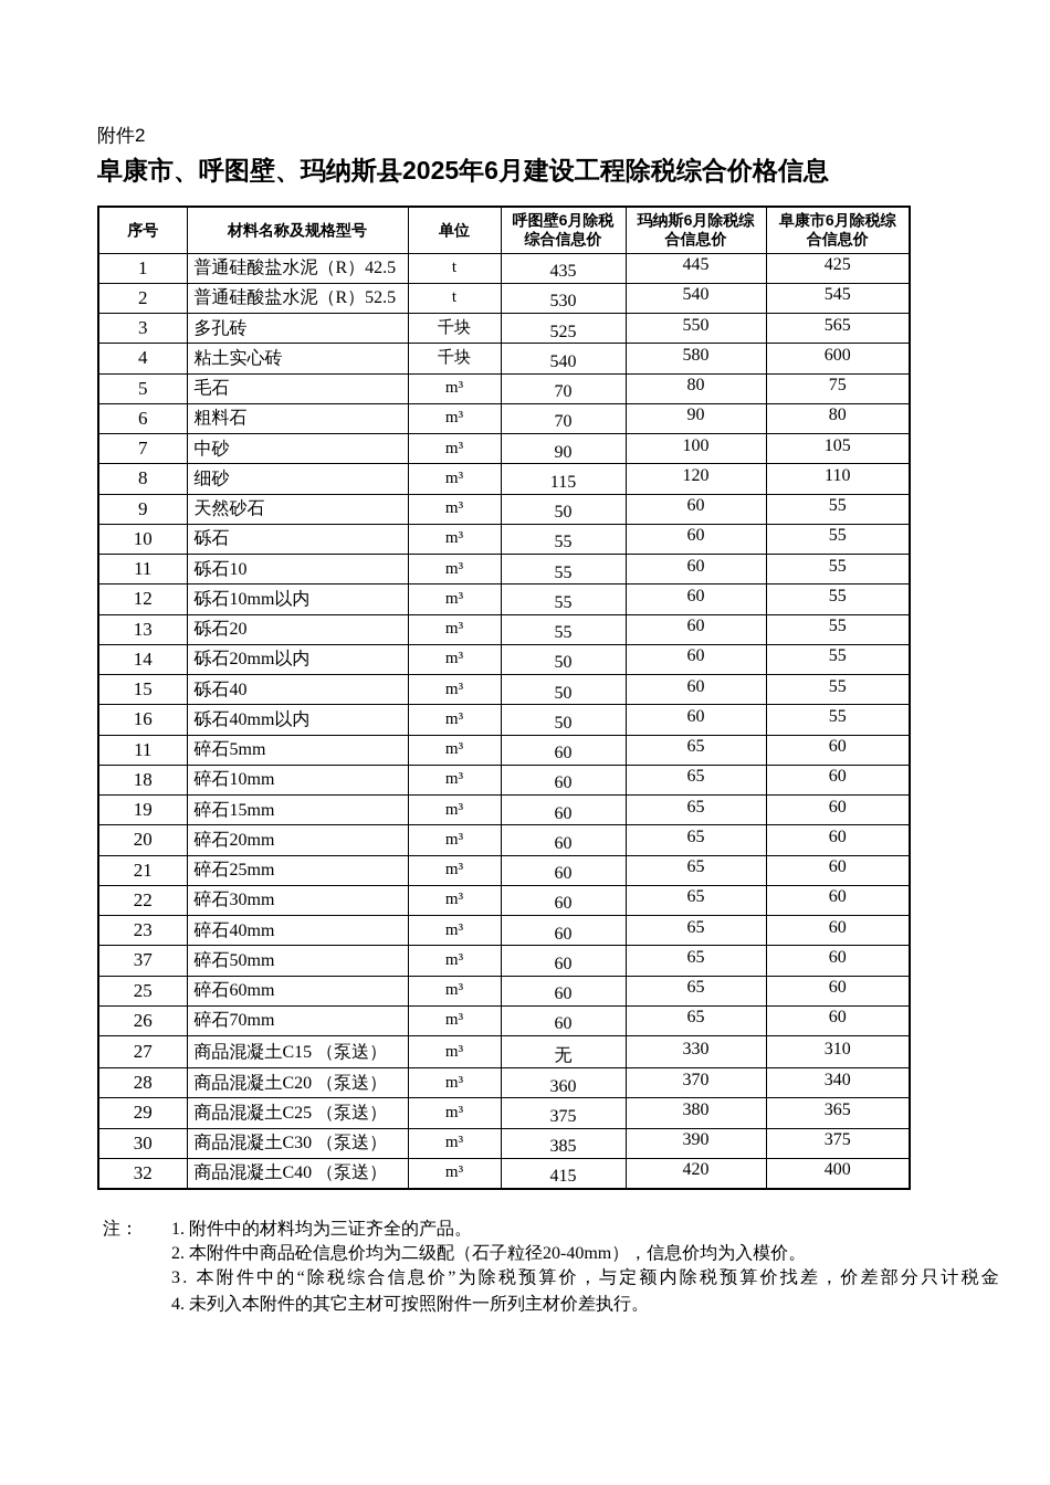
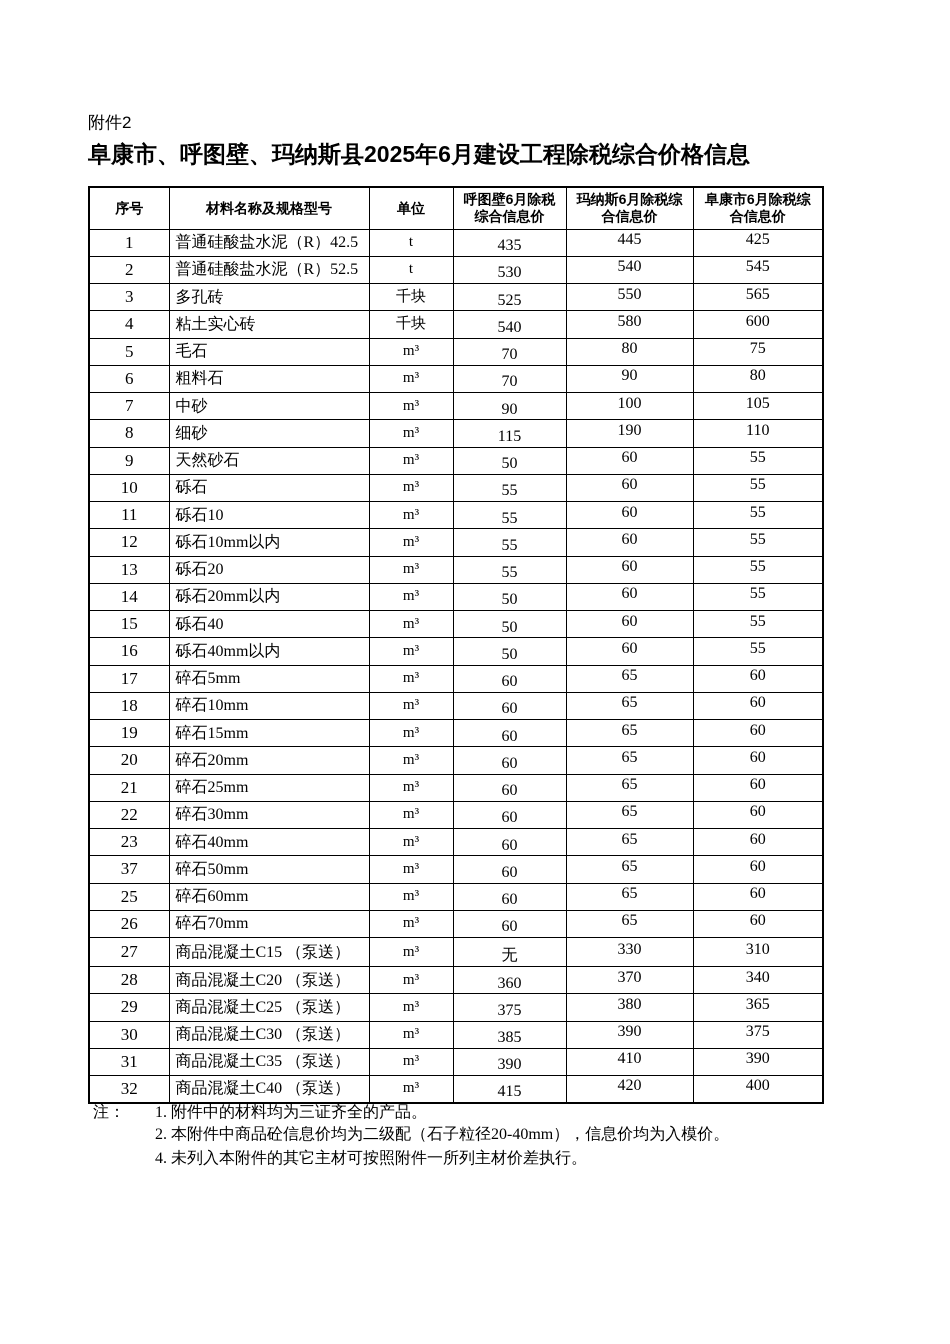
  附件2
  阜康市、呼图壁、玛纳斯县2025年6月建设工程除税综合价格信息
  序号	材料名称及规格型号	单位	呼图壁6月除税 综合信息价	玛纳斯6月除税综 合信息价	阜康市6月除税综 合信息价
  1	普通硅酸盐水泥（R）42.5	t	435	445	425
  2	普通硅酸盐水泥（R）52.5	t	530	540	545
  3	多孔砖	千块	525	550	565
  4	粘土实心砖	千块	540	580	600
  5	毛石	m³	70	80	75
  6	粗料石	m³	70	90	80
  7	中砂	m³	90	100	105
- 8	细砂	m³	115	120	110
+ 8	细砂	m³	115	190	110
  9	天然砂石	m³	50	60	55
  10	砾石	m³	55	60	55
  11	砾石10	m³	55	60	55
  12	砾石10mm以内	m³	55	60	55
  13	砾石20	m³	55	60	55
  14	砾石20mm以内	m³	50	60	55
  15	砾石40	m³	50	60	55
  16	砾石40mm以内	m³	50	60	55
- 11	碎石5mm	m³	60	65	60
+ 17	碎石5mm	m³	60	65	60
  18	碎石10mm	m³	60	65	60
  19	碎石15mm	m³	60	65	60
  20	碎石20mm	m³	60	65	60
  21	碎石25mm	m³	60	65	60
  22	碎石30mm	m³	60	65	60
  23	碎石40mm	m³	60	65	60
  37	碎石50mm	m³	60	65	60
  25	碎石60mm	m³	60	65	60
  26	碎石70mm	m³	60	65	60
  27	商品混凝土C15 （泵送）	m³	无	330	310
  28	商品混凝土C20 （泵送）	m³	360	370	340
  29	商品混凝土C25 （泵送）	m³	375	380	365
  30	商品混凝土C30 （泵送）	m³	385	390	375
+ 31	商品混凝土C35 （泵送）	m³	390	410	390
  32	商品混凝土C40 （泵送）	m³	415	420	400
  注：
  1. 附件中的材料均为三证齐全的产品。
  2. 本附件中商品砼信息价均为二级配（石子粒径20-40mm），信息价均为入模价。
- 3. 本附件中的“除税综合信息价”为除税预算价，与定额内除税预算价找差，价差部分只计税金
  4. 未列入本附件的其它主材可按照附件一所列主材价差执行。
